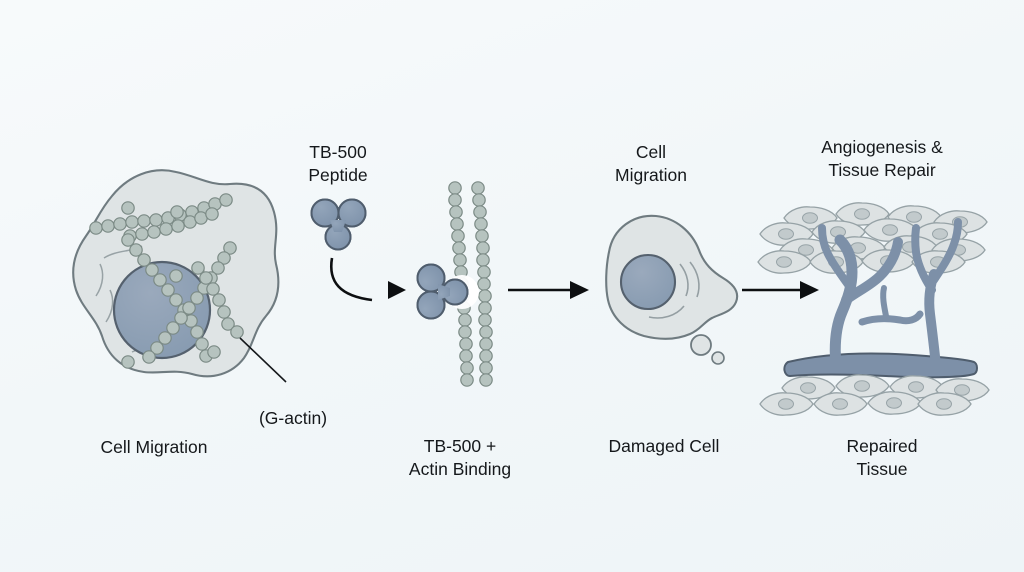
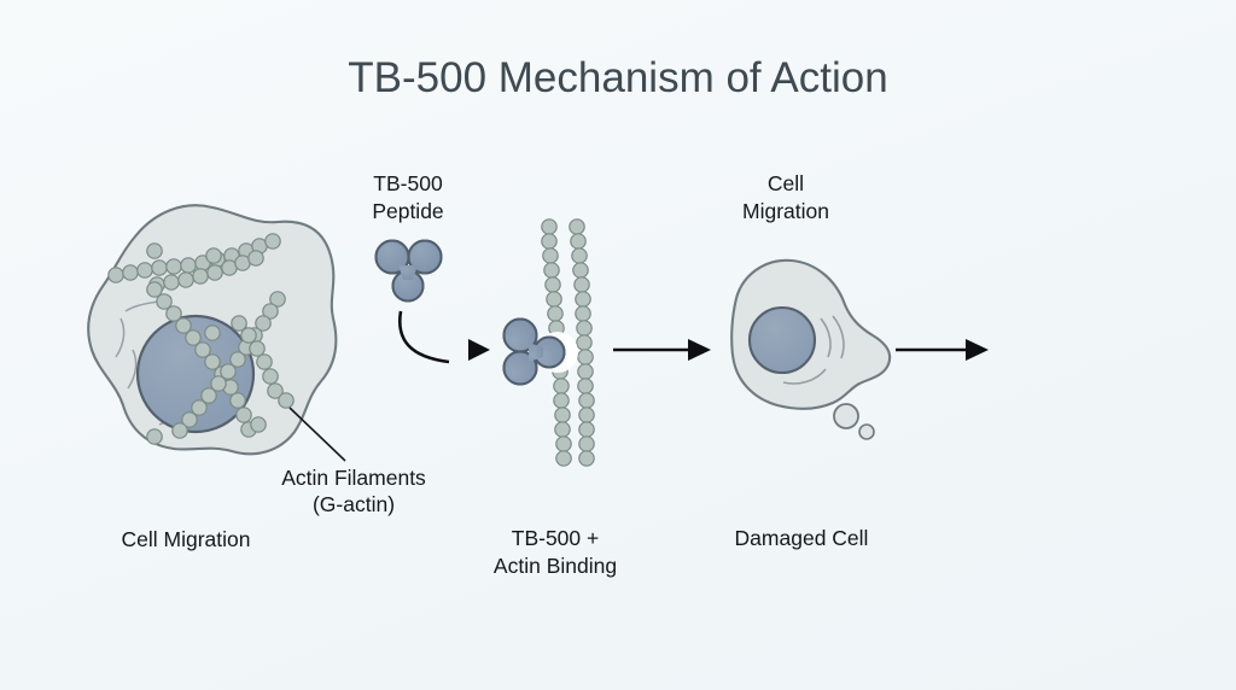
+ TB-500 Mechanism of Action
+ Actin Filaments
  (G-actin)
  Cell Migration
  TB-500
  Peptide
  TB-500 +
  Actin Binding
  Cell
  Migration
  Damaged Cell
- Angiogenesis &
- Tissue Repair
- Repaired
- Tissue
